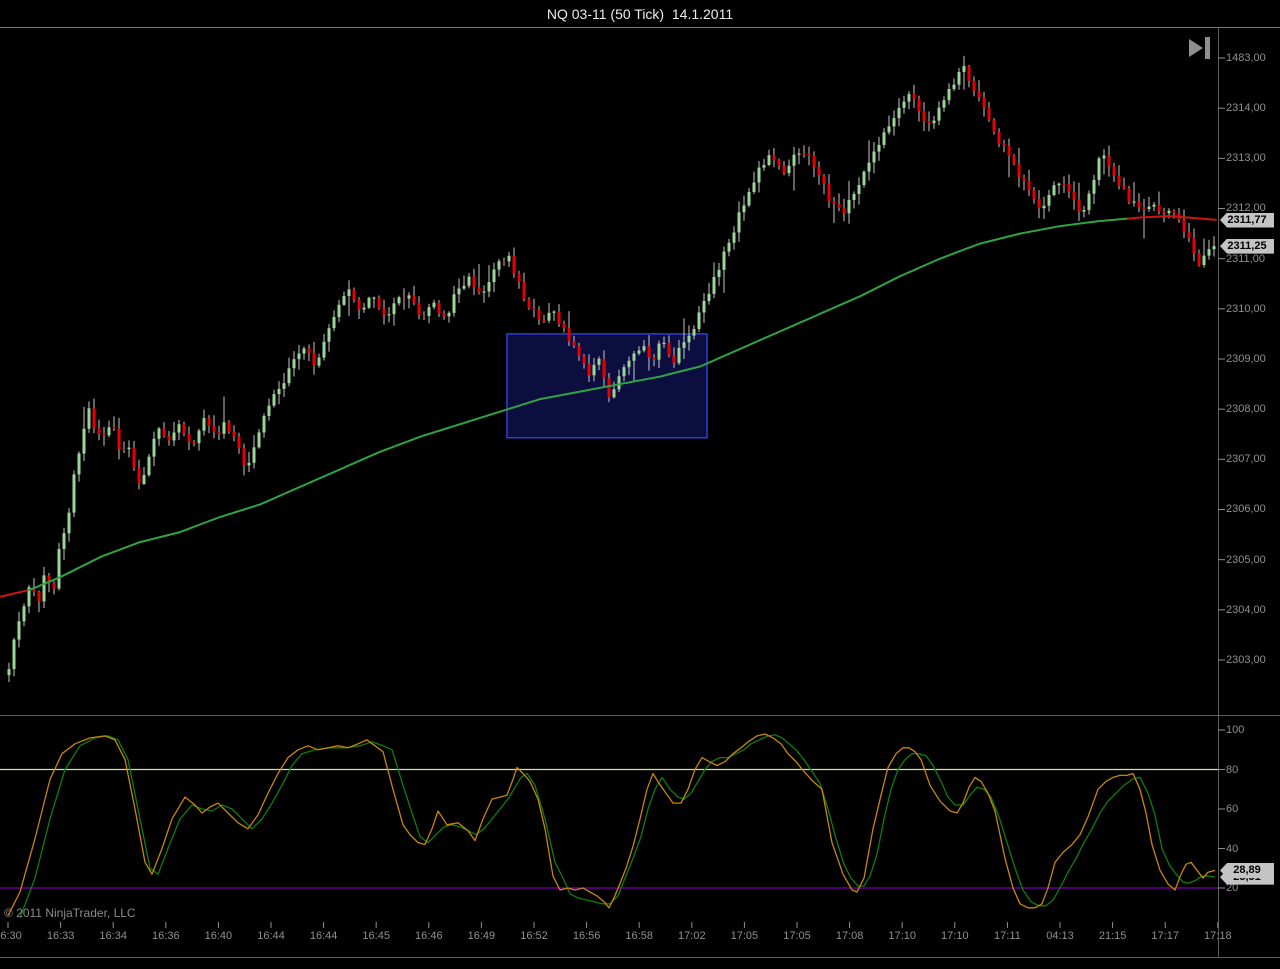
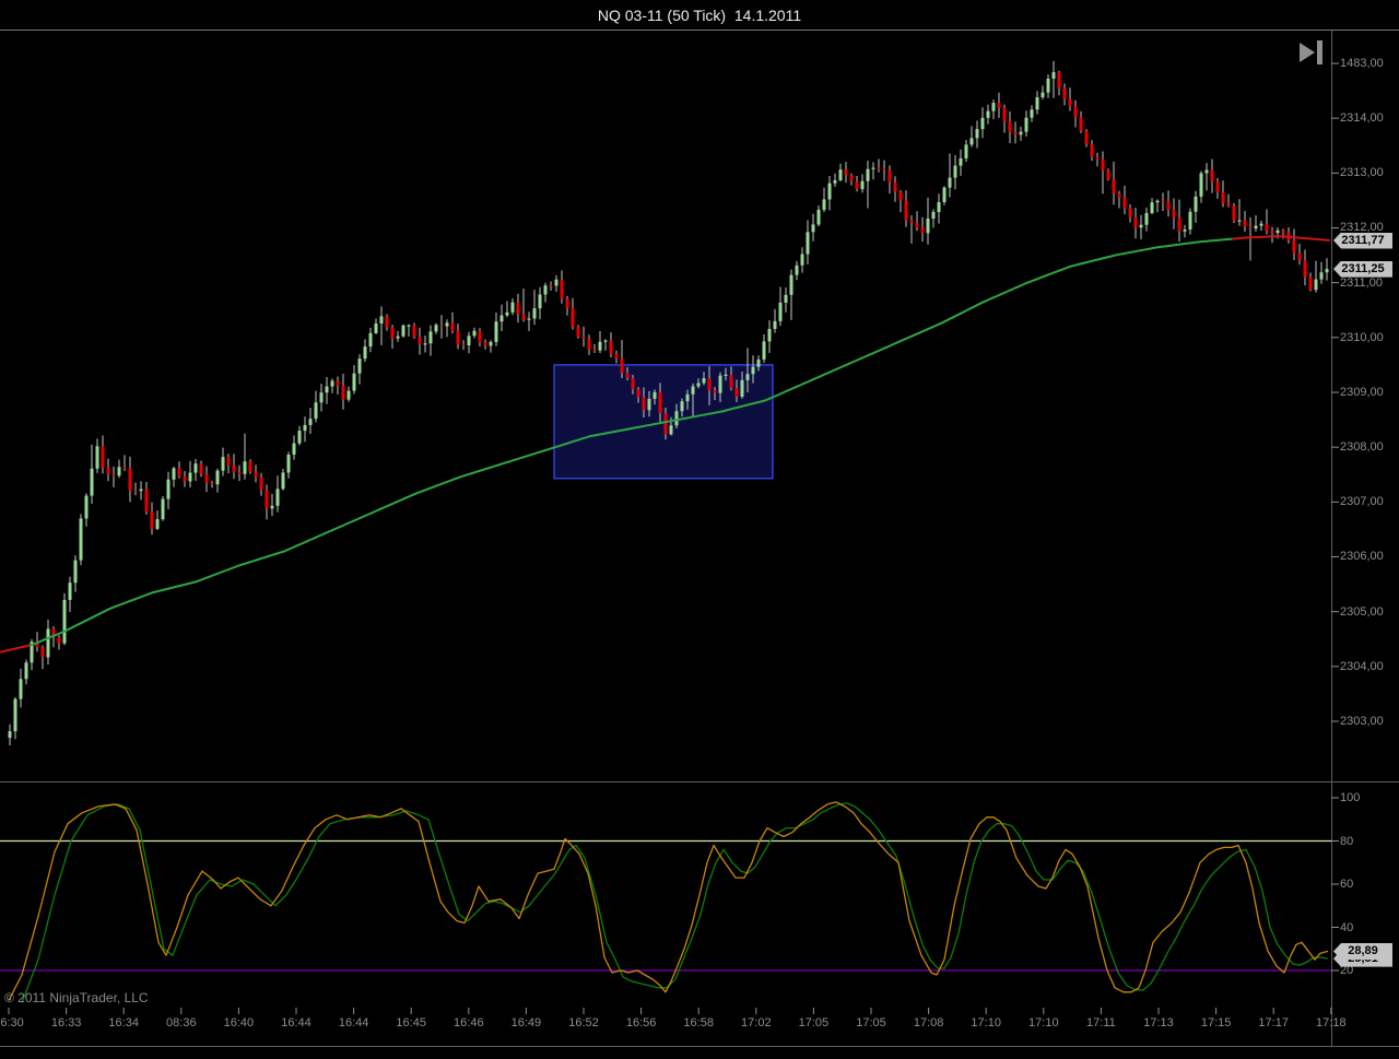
  NQ 03-11 (50 Tick) 14.1.2011
  1483,00
  2314,00
  2313,00
  2312,00
  2311,00
  2310,00
  2309,00
  2308,00
  2307,00
  2306,00
  2305,00
  2304,00
  2303,00
  100
  80
  60
  40
  20
  6:30
  16:33
  16:34
- 16:36
+ 08:36
  16:40
  16:44
  16:44
  16:45
  16:46
  16:49
  16:52
  16:56
  16:58
  17:02
  17:05
  17:05
  17:08
  17:10
  17:10
  17:11
- 04:13
+ 17:13
- 21:15
+ 17:15
  17:17
  17:18
  2311,77
  2311,25
  28,89
  © 2011 NinjaTrader, LLC
